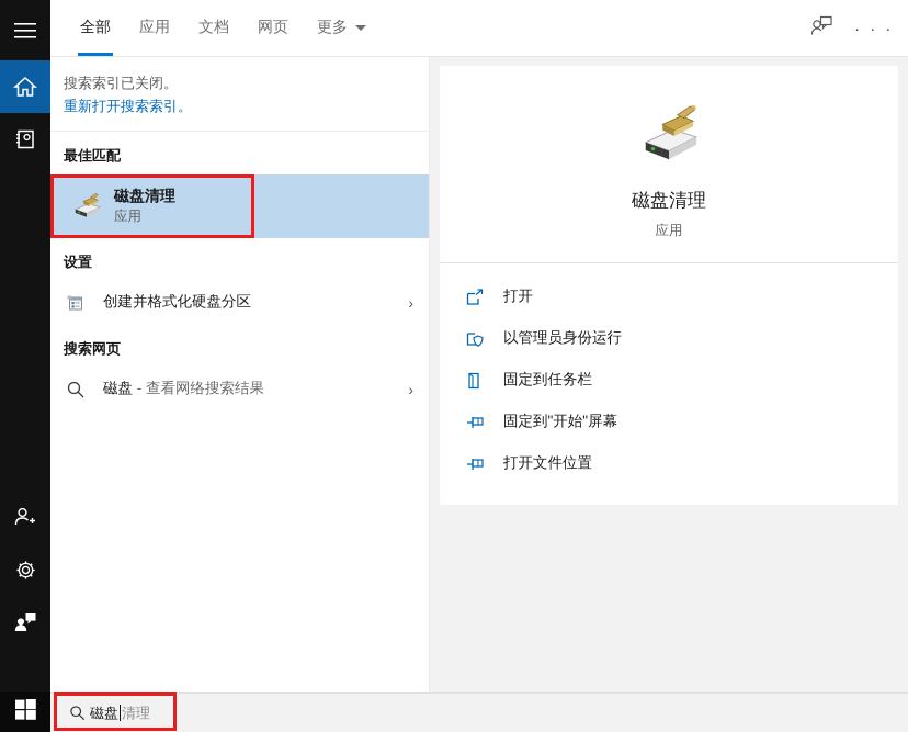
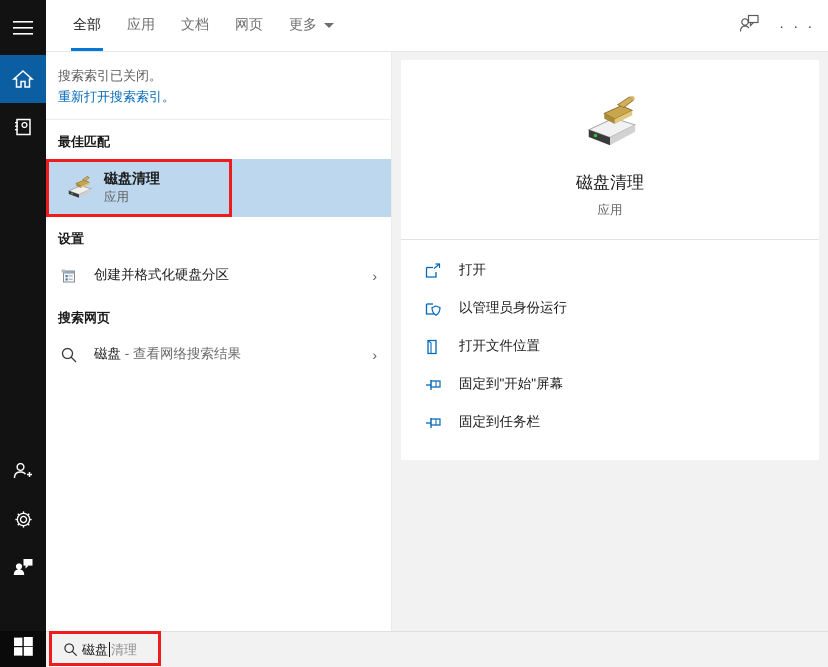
  全部
  应用
  文档
  网页
  更多
  · · ·
  搜索索引已关闭。
  重新打开搜索索引。
  最佳匹配
  磁盘清理
  应用
  设置
  创建并格式化硬盘分区
  ›
  搜索网页
  磁盘 - 查看网络搜索结果
  ›
  磁盘清理
  应用
  打开
  以管理员身份运行
- 固定到任务栏
+ 打开文件位置
  固定到"开始"屏幕
- 打开文件位置
+ 固定到任务栏
  磁盘
  清理
